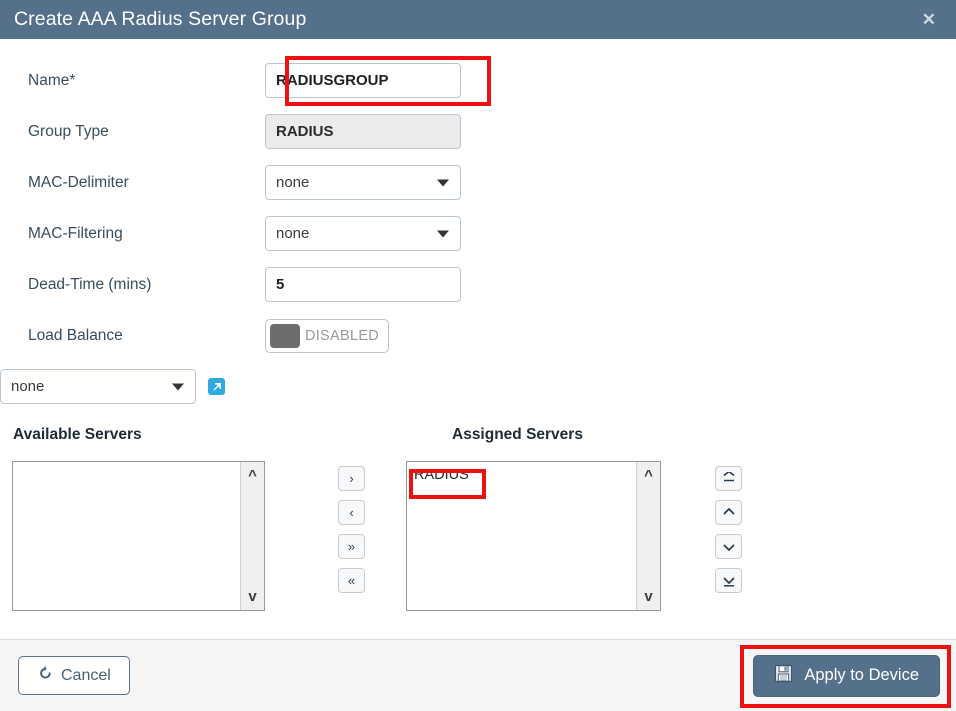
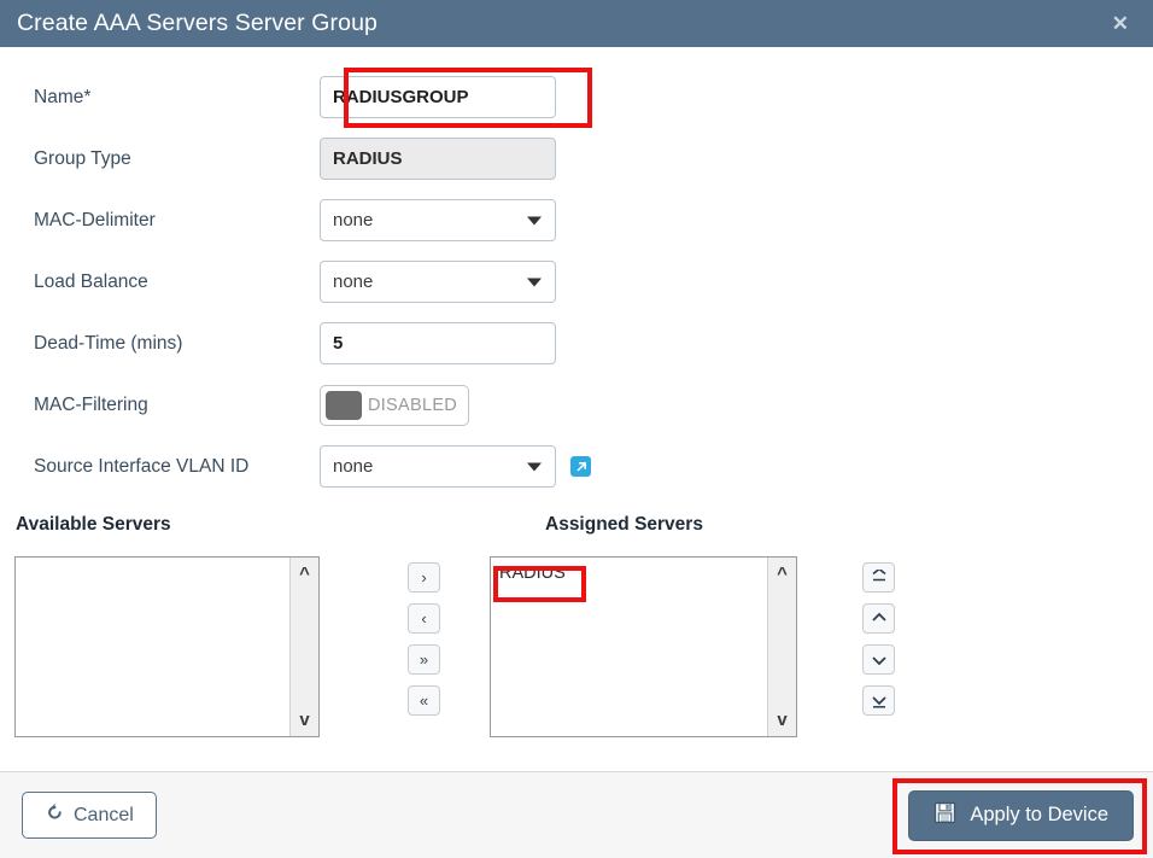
- Create AAA Radius Server Group
+ Create AAA Servers Server Group
  ✕
  Name*
  RADIUSGROUP
  Group Type
  RADIUS
  MAC-Delimiter
  none
- MAC-Filtering
+ Load Balance
  none
  Dead-Time (mins)
  5
- Load Balance
+ MAC-Filtering
  DISABLED
+ Source Interface VLAN ID
  none
  Available Servers
  Assigned Servers
  ^
  v
  ›
  ‹
  »
  «
  RADIUS
  ^
  v
  Cancel
  Apply to Device
